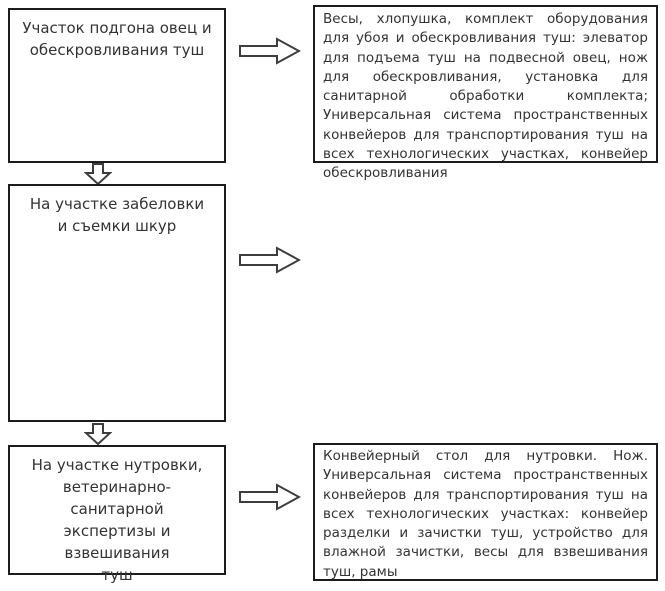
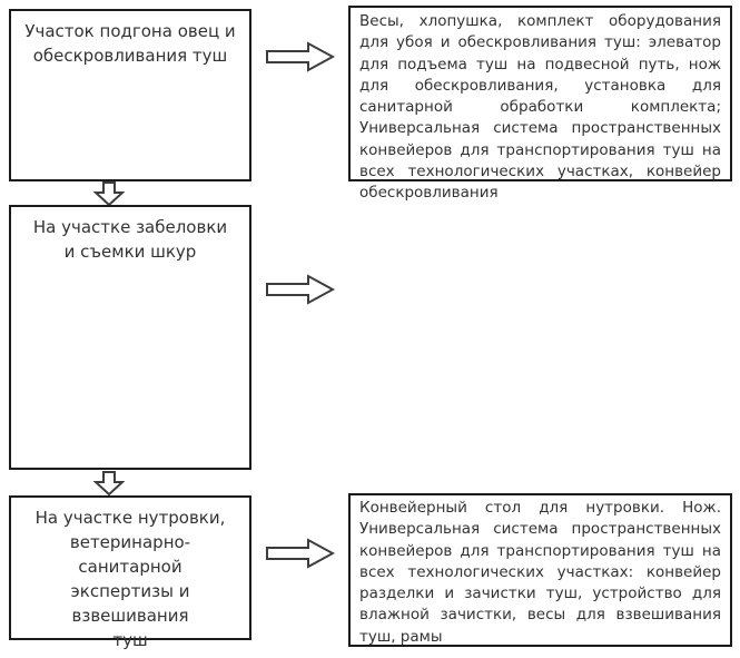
  Участок подгона овец и
  обескровливания туш
- Весы, хлопушка, комплект оборудования для убоя и обескровливания туш: элеватор для подъема туш на подвесной овец, нож для обескровливания, установка для санитарной обработки комплекта; Универсальная система пространственных конвейеров для транспортирования туш на всех технологических участках, конвейер обескровливания
+ Весы, хлопушка, комплект оборудования для убоя и обескровливания туш: элеватор для подъема туш на подвесной путь, нож для обескровливания, установка для санитарной обработки комплекта; Универсальная система пространственных конвейеров для транспортирования туш на всех технологических участках, конвейер обескровливания
  На участке забеловки
  и съемки шкур
  На участке нутровки,
  ветеринарно-санитарной
  экспертизы и взвешивания
  туш
  Конвейерный стол для нутровки. Нож. Универсальная система пространственных конвейеров для транспортирования туш на всех технологических участках: конвейер разделки и зачистки туш, устройство для влажной зачистки, весы для взвешивания туш, рамы
